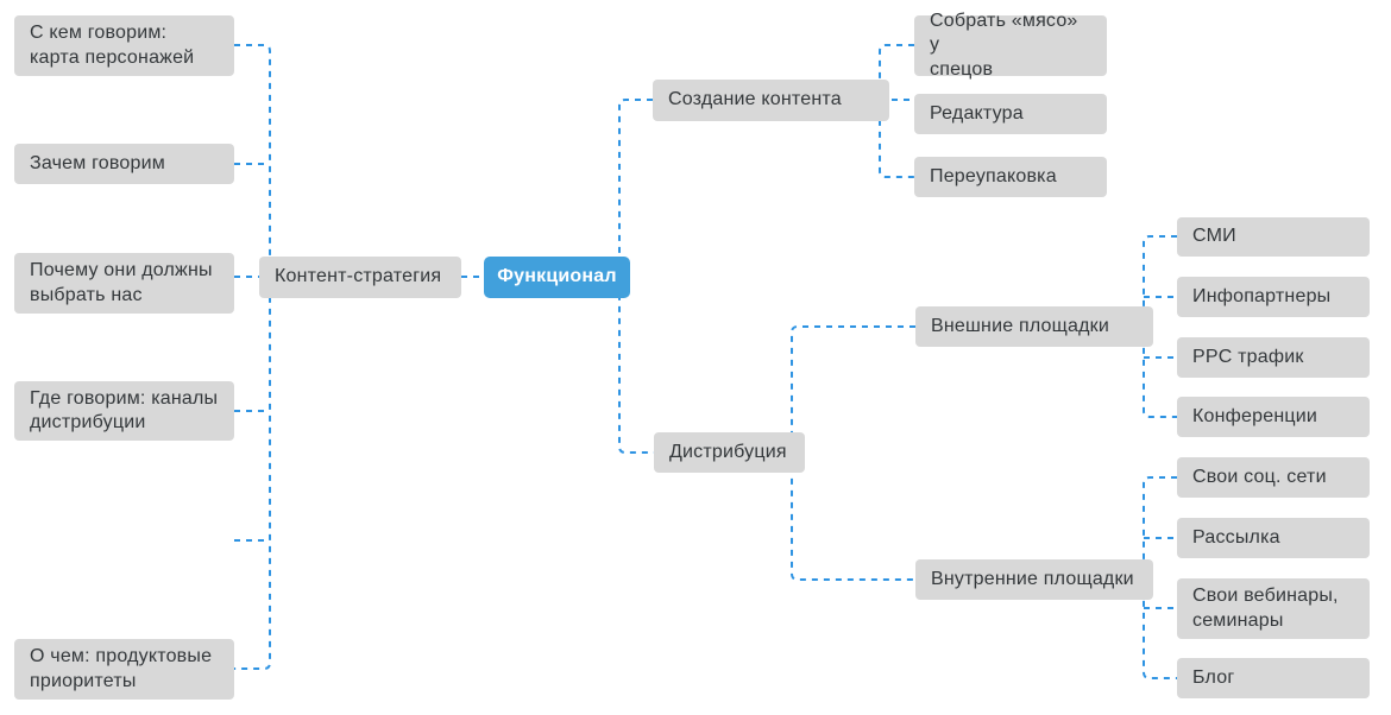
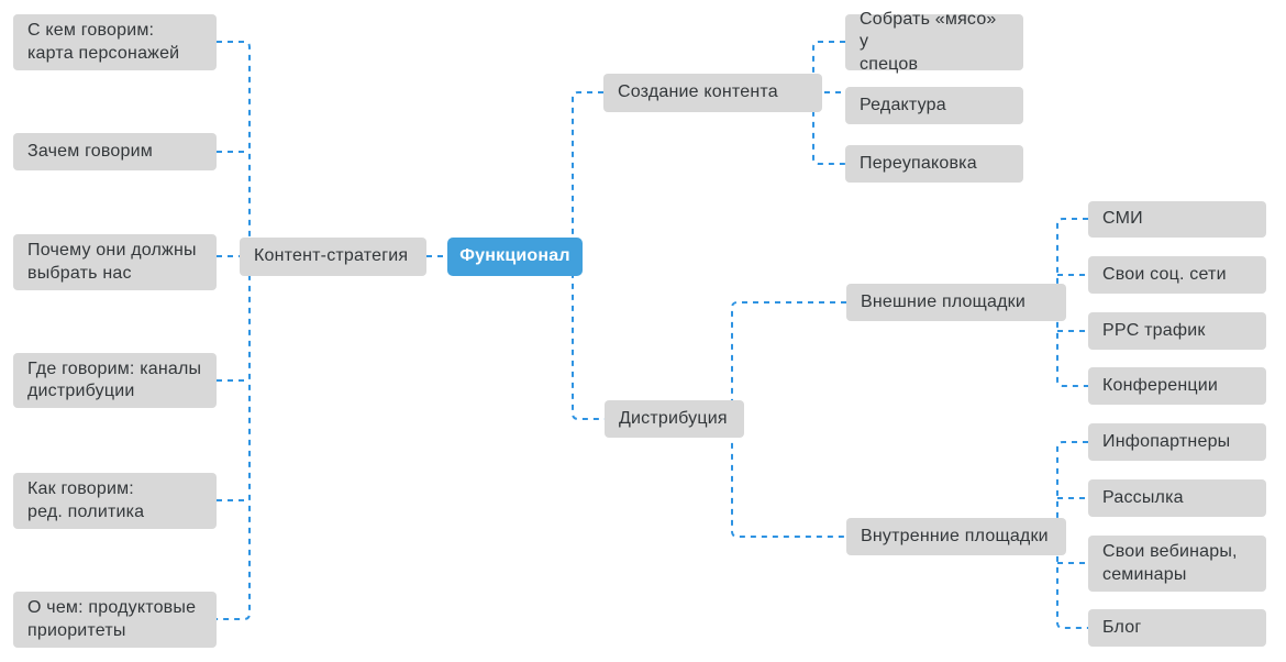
  С кем говорим:
  карта персонажей
  Зачем говорим
  Почему они должны
  выбрать нас
  Где говорим: каналы
  дистрибуции
+ Как говорим:
+ ред. политика
  О чем: продуктовые
  приоритеты
  Контент-стратегия
  Функционал
  Создание контента
  Собрать «мясо» у
  спецов
  Редактура
  Переупаковка
  Дистрибуция
  Внешние площадки
  Внутренние площадки
  СМИ
- Инфопартнеры
+ Свои соц. сети
  PPC трафик
  Конференции
- Свои соц. сети
+ Инфопартнеры
  Рассылка
  Свои вебинары,
  семинары
  Блог
